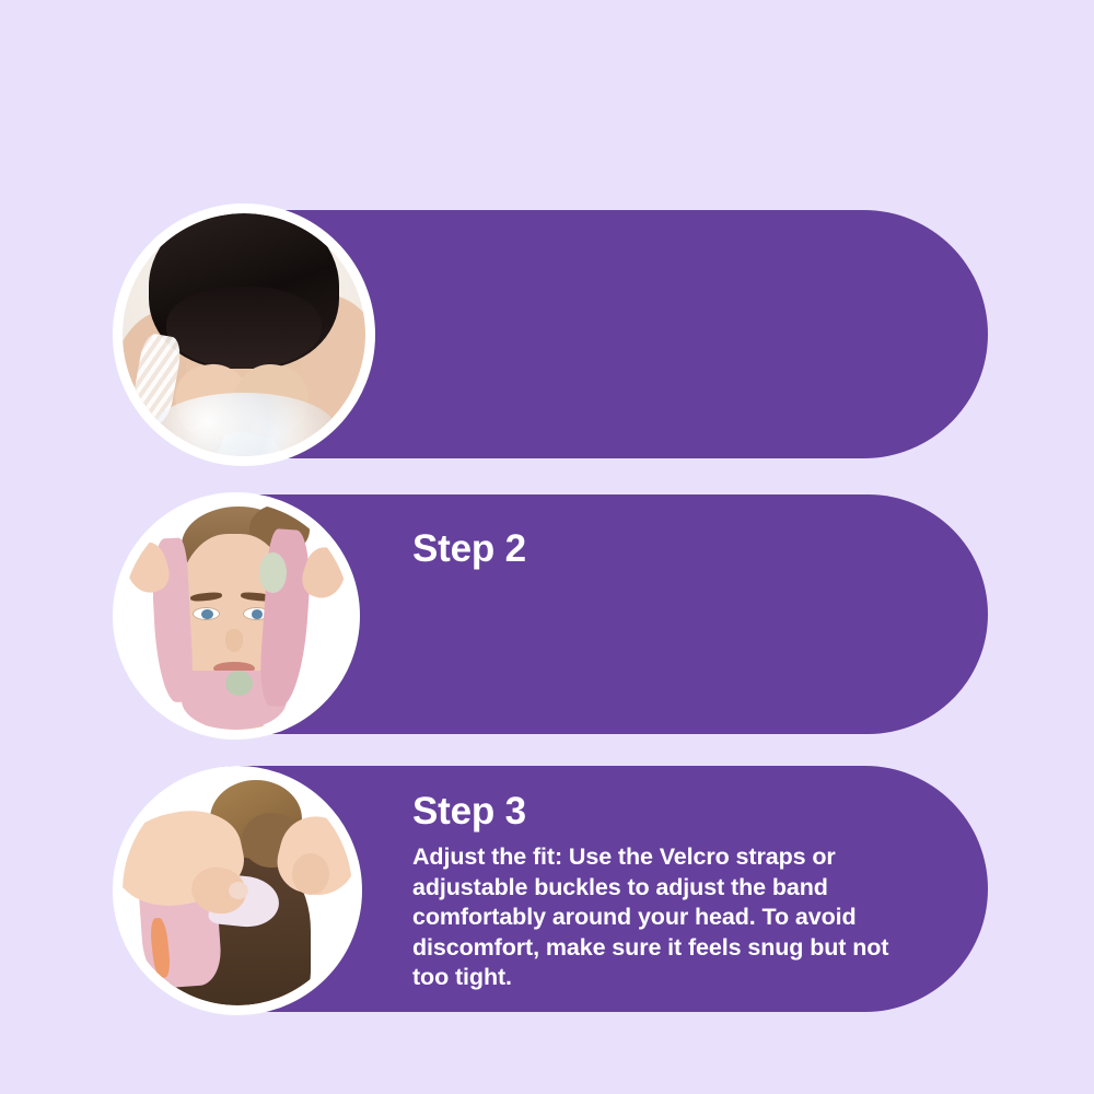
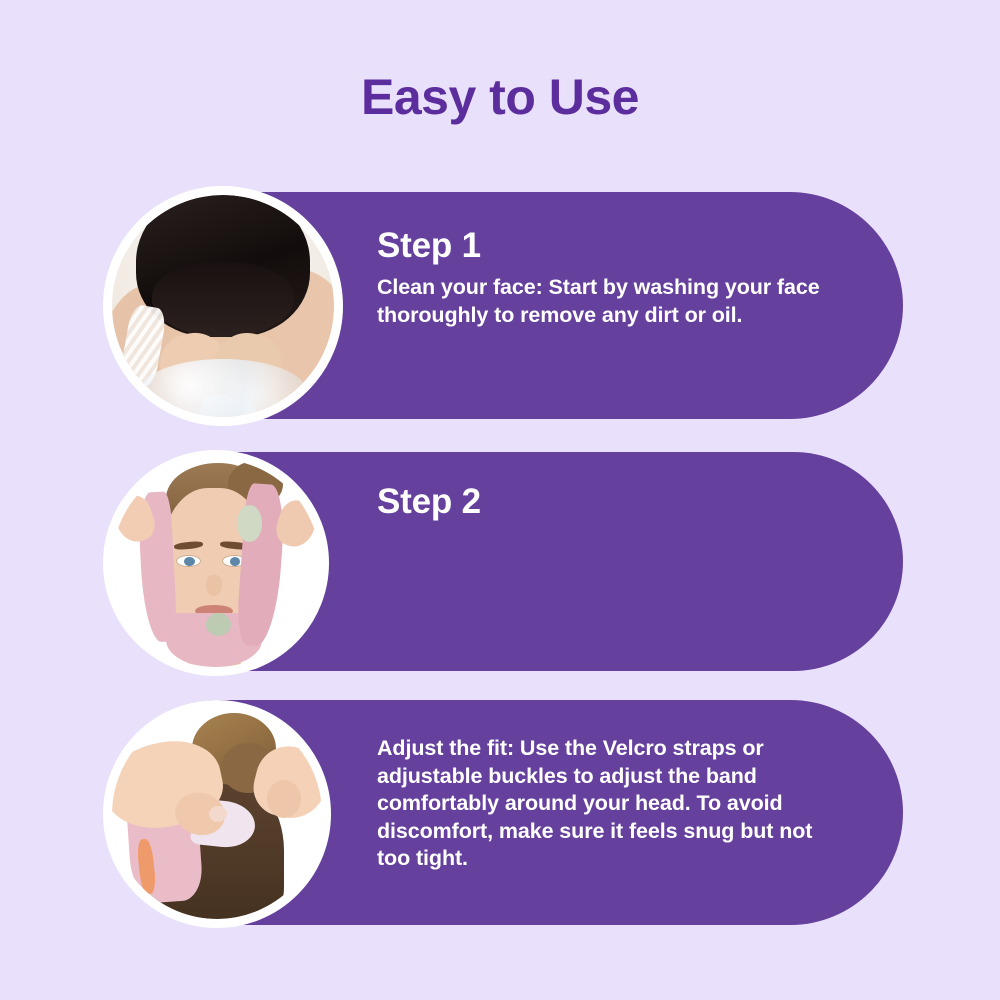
+ Easy to Use
+ Step 1
+ Clean your face: Start by washing your face thoroughly to remove any dirt or oil.
  Step 2
- Step 3
  Adjust the fit: Use the Velcro straps or adjustable buckles to adjust the band comfortably around your head. To avoid discomfort, make sure it feels snug but not too tight.
